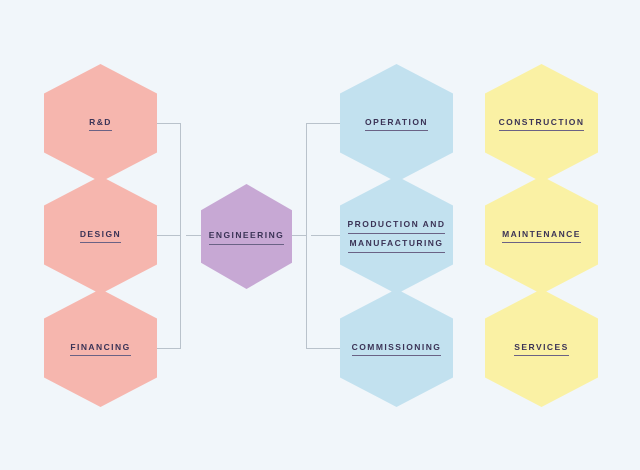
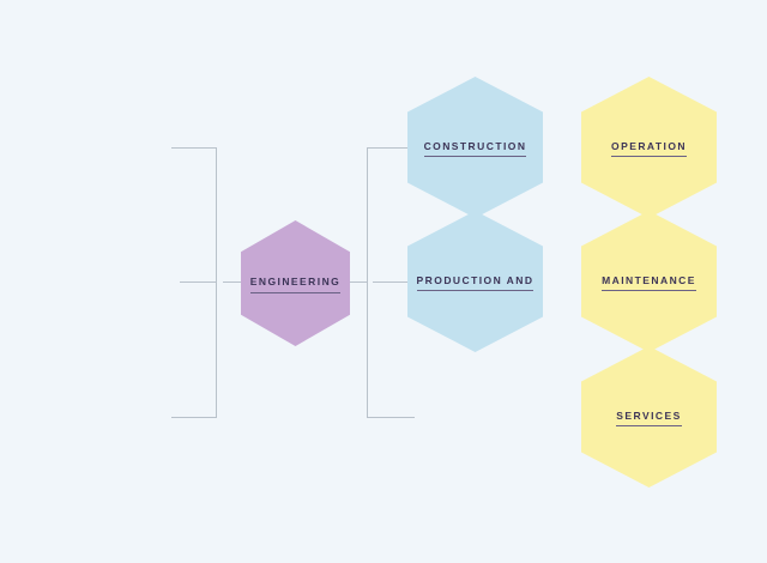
- R&D
- DESIGN
- FINANCING
  ENGINEERING
- OPERATION
+ CONSTRUCTION
  PRODUCTION AND
- MANUFACTURING
- COMMISSIONING
- CONSTRUCTION
+ OPERATION
  MAINTENANCE
  SERVICES
